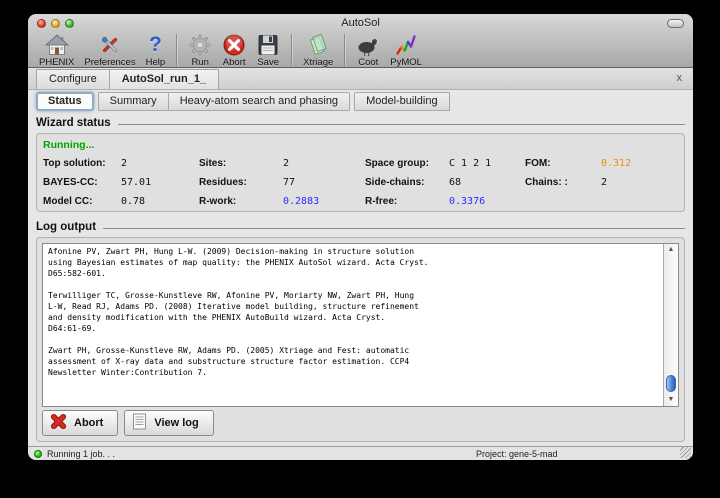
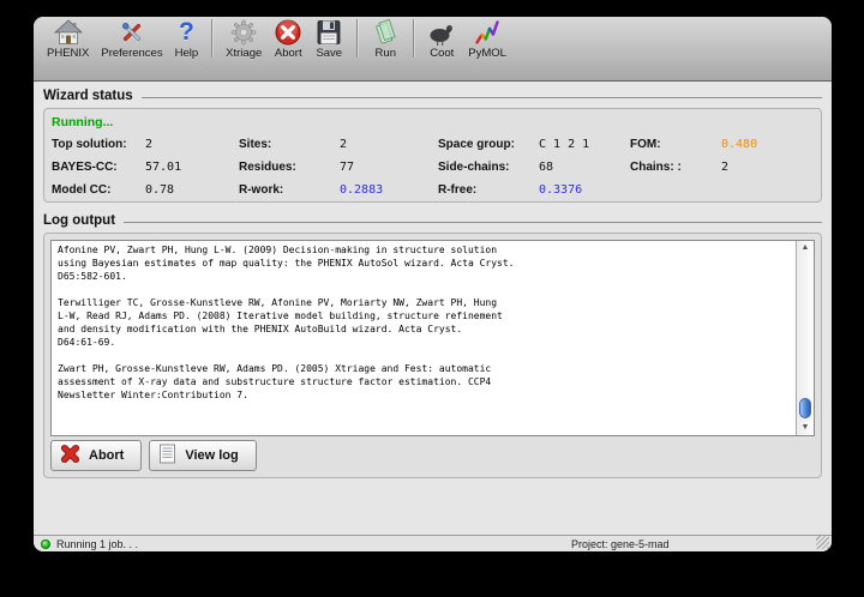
- AutoSol
  PHENIX
  Preferences
  ?
  Help
- Run
+ Xtriage
  Abort
  Save
- Xtriage
+ Run
  Coot
  PyMOL
- Configure
- AutoSol_run_1_
- x
- Status
- Summary
- Heavy-atom search and phasing
- Model-building
  Wizard status
  Running...
  Top solution:
  2
  Sites:
  2
  Space group:
  C 1 2 1
  FOM:
- 0.312
+ 0.480
  BAYES-CC:
  57.01
  Residues:
  77
  Side-chains:
  68
  Chains: :
  2
  Model CC:
  0.78
  R-work:
  0.2883
  R-free:
  0.3376
  Log output
  Afonine PV, Zwart PH, Hung L-W. (2009) Decision-making in structure solution
  using Bayesian estimates of map quality: the PHENIX AutoSol wizard. Acta Cryst.
  D65:582-601.
  Terwilliger TC, Grosse-Kunstleve RW, Afonine PV, Moriarty NW, Zwart PH, Hung
  L-W, Read RJ, Adams PD. (2008) Iterative model building, structure refinement
  and density modification with the PHENIX AutoBuild wizard. Acta Cryst.
  D64:61-69.
  Zwart PH, Grosse-Kunstleve RW, Adams PD. (2005) Xtriage and Fest: automatic
  assessment of X-ray data and substructure structure factor estimation. CCP4
  Newsletter Winter:Contribution 7.
  Abort
  View log
  Running 1 job. . .
  Project: gene-5-mad
